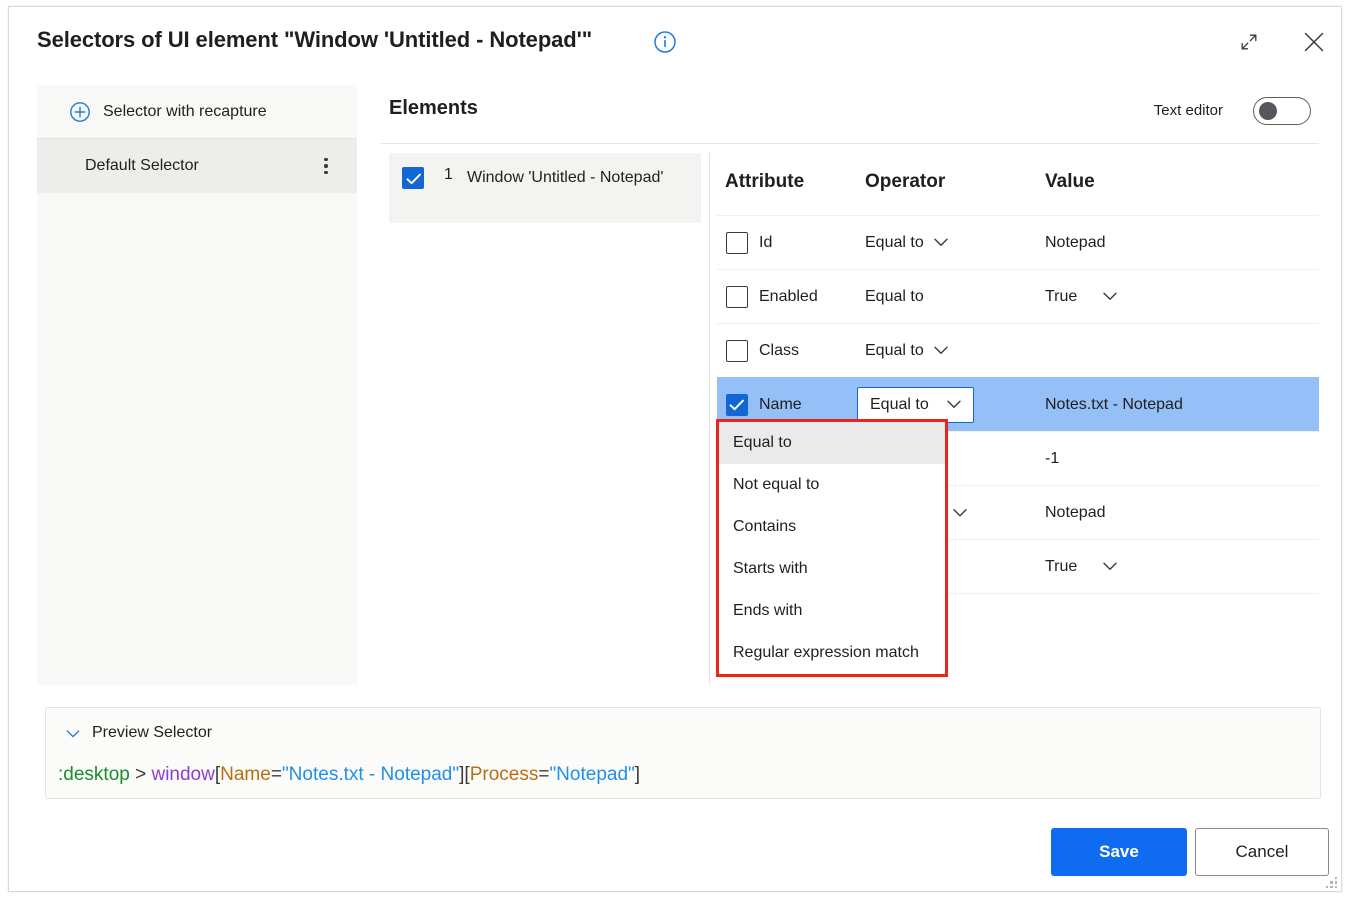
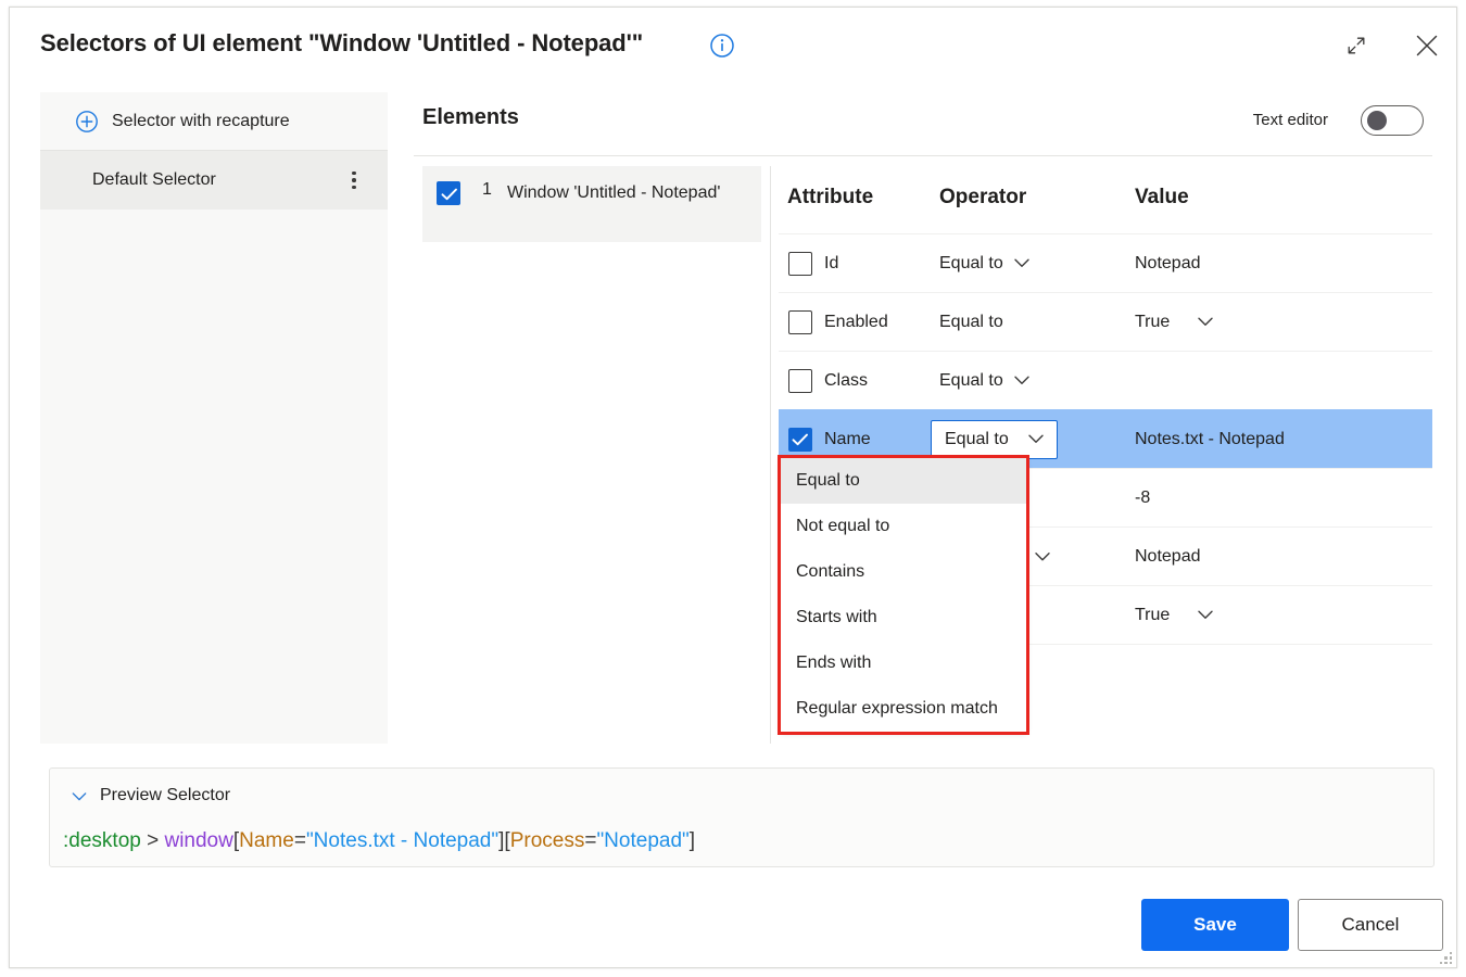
  Selectors of UI element "Window 'Untitled - Notepad'"
  Selector with recapture
  Default Selector
  Elements
  Text editor
  1
  Window 'Untitled - Notepad'
  Attribute
  Operator
  Value
  Id
  Equal to
  Notepad
  Enabled
  Equal to
  True
  Class
  Equal to
  Name
  Equal to
  Notes.txt - Notepad
- -1
+ -8
  Notepad
  True
  Equal to
  Not equal to
  Contains
  Starts with
  Ends with
  Regular expression match
  Preview Selector
  :desktop > window[Name="Notes.txt - Notepad"][Process="Notepad"]
  Save
  Cancel
